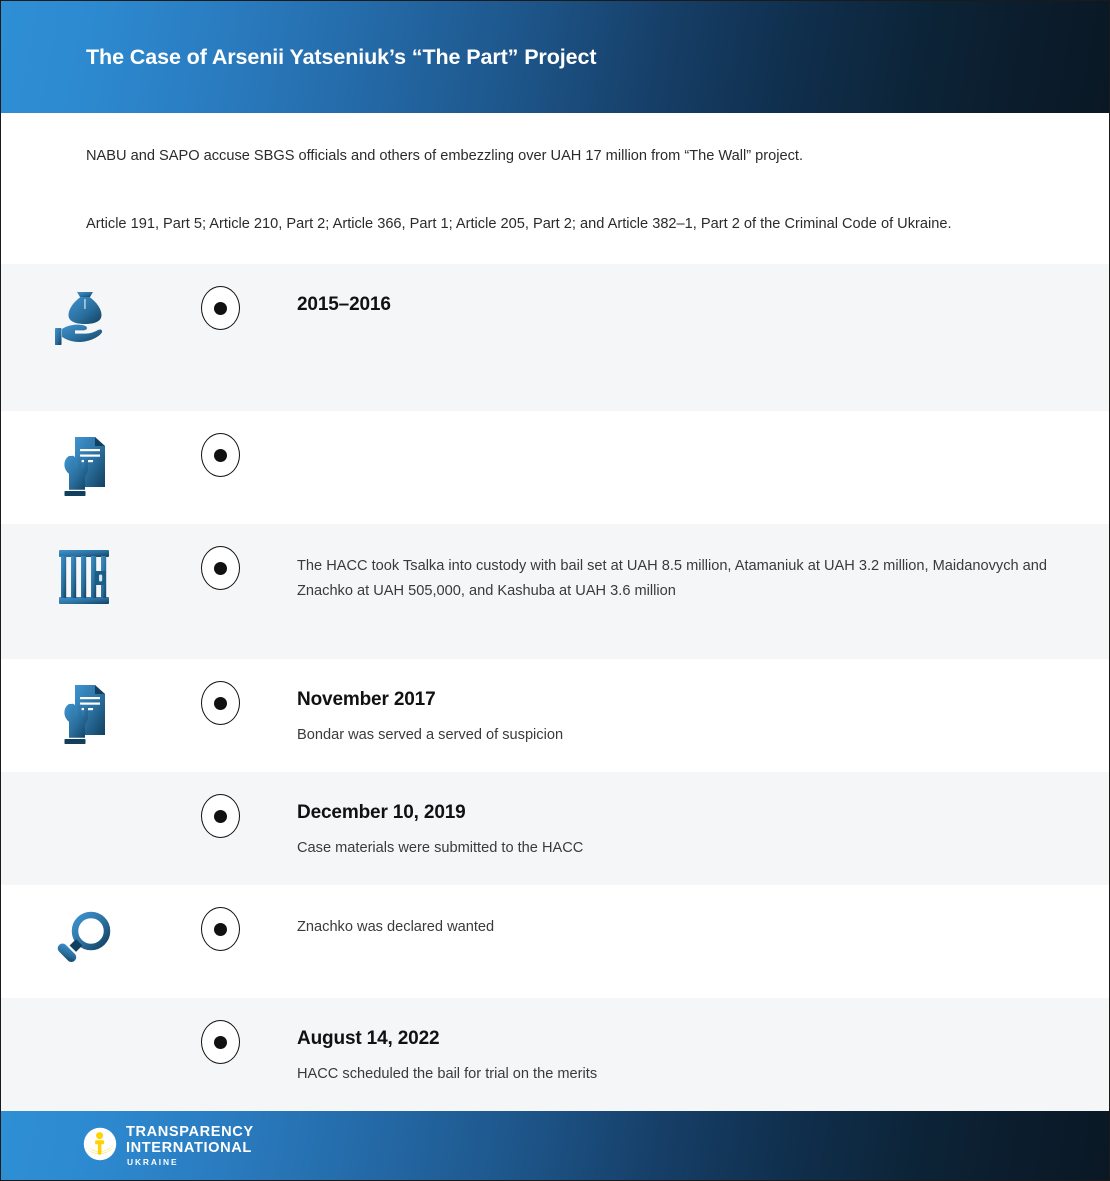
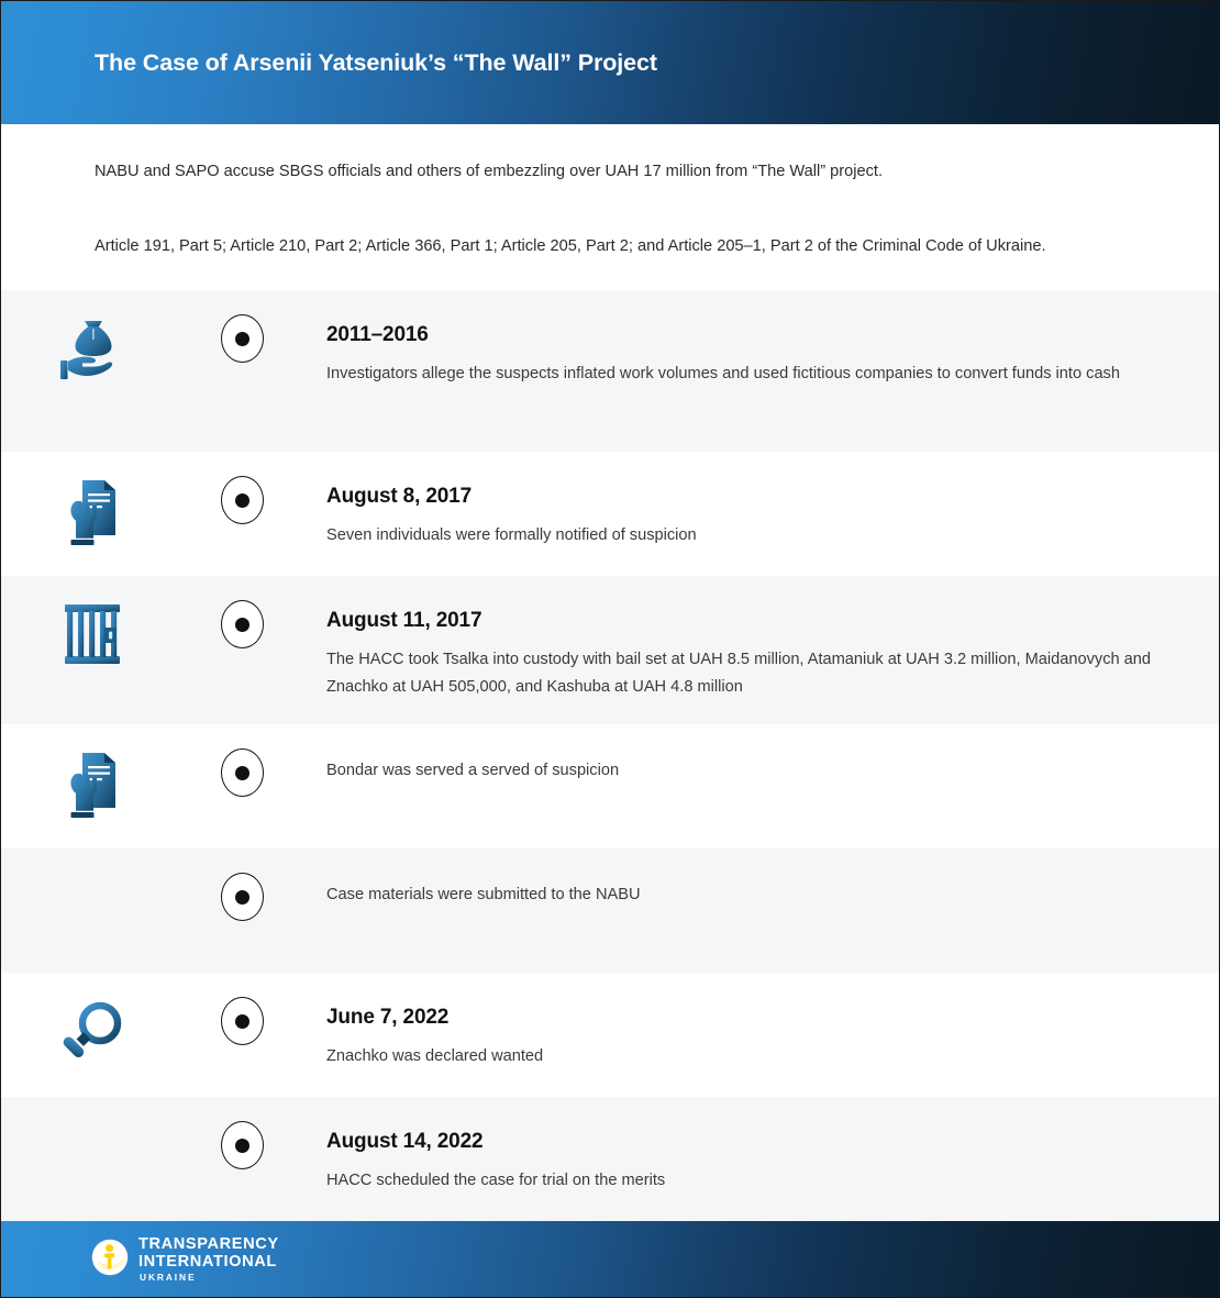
- The Case of Arsenii Yatseniuk’s “The Part” Project
+ The Case of Arsenii Yatseniuk’s “The Wall” Project
  NABU and SAPO accuse SBGS officials and others of embezzling over UAH 17 million from “The Wall” project.
- Article 191, Part 5; Article 210, Part 2; Article 366, Part 1; Article 205, Part 2; and Article 382–1, Part 2 of the Criminal Code of Ukraine.
+ Article 191, Part 5; Article 210, Part 2; Article 366, Part 1; Article 205, Part 2; and Article 205–1, Part 2 of the Criminal Code of Ukraine.
- 2015–2016
+ 2011–2016
+ Investigators allege the suspects inflated work volumes and used fictitious companies to convert funds into cash
+ August 8, 2017
+ Seven individuals were formally notified of suspicion
+ August 11, 2017
- The HACC took Tsalka into custody with bail set at UAH 8.5 million, Atamaniuk at UAH 3.2 million, Maidanovych and Znachko at UAH 505,000, and Kashuba at UAH 3.6 million
+ The HACC took Tsalka into custody with bail set at UAH 8.5 million, Atamaniuk at UAH 3.2 million, Maidanovych and Znachko at UAH 505,000, and Kashuba at UAH 4.8 million
- November 2017
  Bondar was served a served of suspicion
- December 10, 2019
- Case materials were submitted to the HACC
+ Case materials were submitted to the NABU
+ June 7, 2022
  Znachko was declared wanted
  August 14, 2022
- HACC scheduled the bail for trial on the merits
+ HACC scheduled the case for trial on the merits
  TRANSPARENCY
  INTERNATIONAL
  UKRAINE
